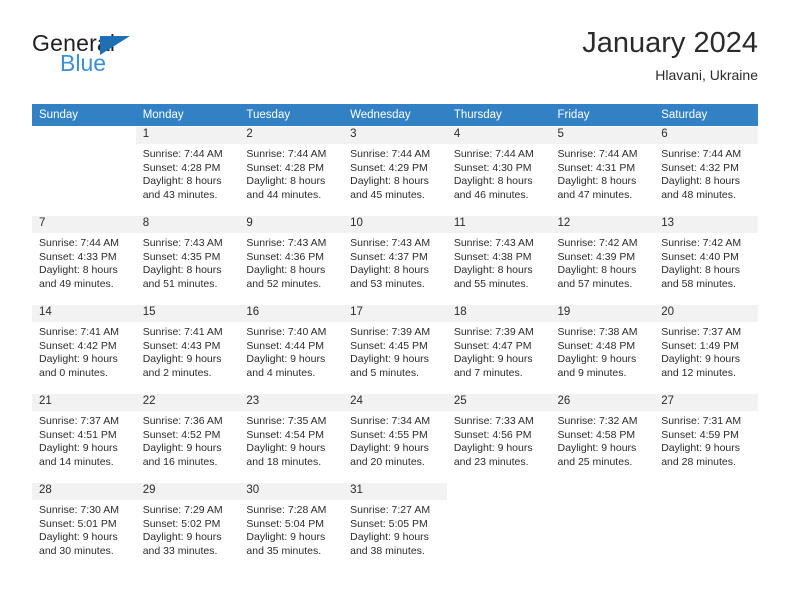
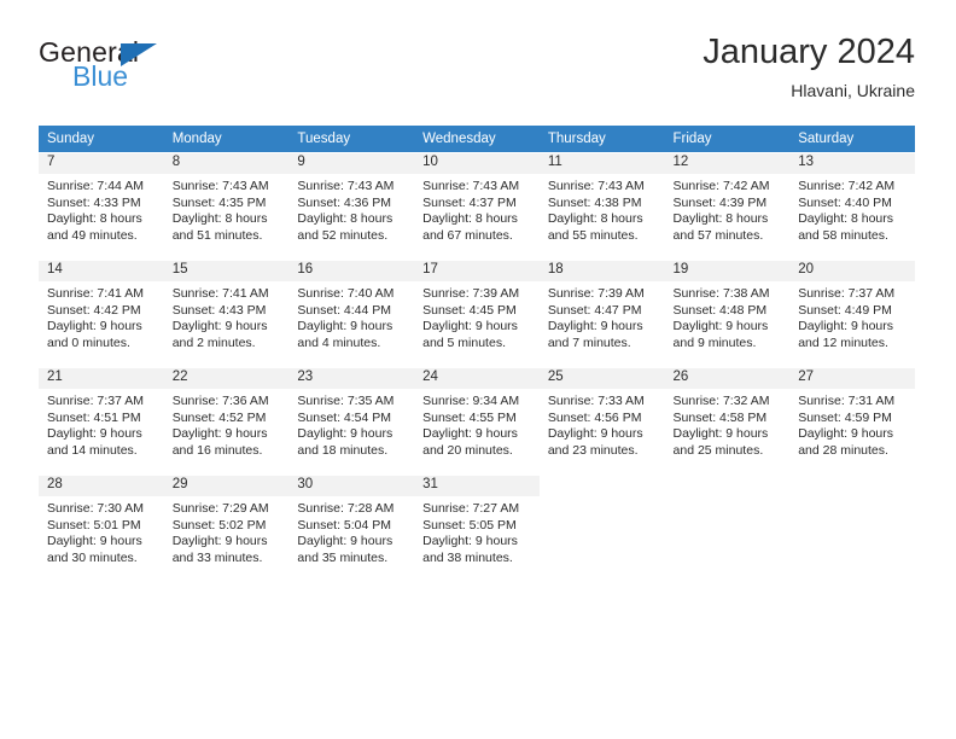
  General
  Blue
  January 2024
  Hlavani, Ukraine
  Sunday	Monday	Tuesday	Wednesday	Thursday	Friday	Saturday
- 	1Sunrise: 7:44 AMSunset: 4:28 PMDaylight: 8 hoursand 43 minutes.	2Sunrise: 7:44 AMSunset: 4:28 PMDaylight: 8 hoursand 44 minutes.	3Sunrise: 7:44 AMSunset: 4:29 PMDaylight: 8 hoursand 45 minutes.	4Sunrise: 7:44 AMSunset: 4:30 PMDaylight: 8 hoursand 46 minutes.	5Sunrise: 7:44 AMSunset: 4:31 PMDaylight: 8 hoursand 47 minutes.	6Sunrise: 7:44 AMSunset: 4:32 PMDaylight: 8 hoursand 48 minutes.
- 7Sunrise: 7:44 AMSunset: 4:33 PMDaylight: 8 hoursand 49 minutes.	8Sunrise: 7:43 AMSunset: 4:35 PMDaylight: 8 hoursand 51 minutes.	9Sunrise: 7:43 AMSunset: 4:36 PMDaylight: 8 hoursand 52 minutes.	10Sunrise: 7:43 AMSunset: 4:37 PMDaylight: 8 hoursand 53 minutes.	11Sunrise: 7:43 AMSunset: 4:38 PMDaylight: 8 hoursand 55 minutes.	12Sunrise: 7:42 AMSunset: 4:39 PMDaylight: 8 hoursand 57 minutes.	13Sunrise: 7:42 AMSunset: 4:40 PMDaylight: 8 hoursand 58 minutes.
+ 7Sunrise: 7:44 AMSunset: 4:33 PMDaylight: 8 hoursand 49 minutes.	8Sunrise: 7:43 AMSunset: 4:35 PMDaylight: 8 hoursand 51 minutes.	9Sunrise: 7:43 AMSunset: 4:36 PMDaylight: 8 hoursand 52 minutes.	10Sunrise: 7:43 AMSunset: 4:37 PMDaylight: 8 hoursand 67 minutes.	11Sunrise: 7:43 AMSunset: 4:38 PMDaylight: 8 hoursand 55 minutes.	12Sunrise: 7:42 AMSunset: 4:39 PMDaylight: 8 hoursand 57 minutes.	13Sunrise: 7:42 AMSunset: 4:40 PMDaylight: 8 hoursand 58 minutes.
- 14Sunrise: 7:41 AMSunset: 4:42 PMDaylight: 9 hoursand 0 minutes.	15Sunrise: 7:41 AMSunset: 4:43 PMDaylight: 9 hoursand 2 minutes.	16Sunrise: 7:40 AMSunset: 4:44 PMDaylight: 9 hoursand 4 minutes.	17Sunrise: 7:39 AMSunset: 4:45 PMDaylight: 9 hoursand 5 minutes.	18Sunrise: 7:39 AMSunset: 4:47 PMDaylight: 9 hoursand 7 minutes.	19Sunrise: 7:38 AMSunset: 4:48 PMDaylight: 9 hoursand 9 minutes.	20Sunrise: 7:37 AMSunset: 1:49 PMDaylight: 9 hoursand 12 minutes.
+ 14Sunrise: 7:41 AMSunset: 4:42 PMDaylight: 9 hoursand 0 minutes.	15Sunrise: 7:41 AMSunset: 4:43 PMDaylight: 9 hoursand 2 minutes.	16Sunrise: 7:40 AMSunset: 4:44 PMDaylight: 9 hoursand 4 minutes.	17Sunrise: 7:39 AMSunset: 4:45 PMDaylight: 9 hoursand 5 minutes.	18Sunrise: 7:39 AMSunset: 4:47 PMDaylight: 9 hoursand 7 minutes.	19Sunrise: 7:38 AMSunset: 4:48 PMDaylight: 9 hoursand 9 minutes.	20Sunrise: 7:37 AMSunset: 4:49 PMDaylight: 9 hoursand 12 minutes.
- 21Sunrise: 7:37 AMSunset: 4:51 PMDaylight: 9 hoursand 14 minutes.	22Sunrise: 7:36 AMSunset: 4:52 PMDaylight: 9 hoursand 16 minutes.	23Sunrise: 7:35 AMSunset: 4:54 PMDaylight: 9 hoursand 18 minutes.	24Sunrise: 7:34 AMSunset: 4:55 PMDaylight: 9 hoursand 20 minutes.	25Sunrise: 7:33 AMSunset: 4:56 PMDaylight: 9 hoursand 23 minutes.	26Sunrise: 7:32 AMSunset: 4:58 PMDaylight: 9 hoursand 25 minutes.	27Sunrise: 7:31 AMSunset: 4:59 PMDaylight: 9 hoursand 28 minutes.
+ 21Sunrise: 7:37 AMSunset: 4:51 PMDaylight: 9 hoursand 14 minutes.	22Sunrise: 7:36 AMSunset: 4:52 PMDaylight: 9 hoursand 16 minutes.	23Sunrise: 7:35 AMSunset: 4:54 PMDaylight: 9 hoursand 18 minutes.	24Sunrise: 9:34 AMSunset: 4:55 PMDaylight: 9 hoursand 20 minutes.	25Sunrise: 7:33 AMSunset: 4:56 PMDaylight: 9 hoursand 23 minutes.	26Sunrise: 7:32 AMSunset: 4:58 PMDaylight: 9 hoursand 25 minutes.	27Sunrise: 7:31 AMSunset: 4:59 PMDaylight: 9 hoursand 28 minutes.
  28Sunrise: 7:30 AMSunset: 5:01 PMDaylight: 9 hoursand 30 minutes.	29Sunrise: 7:29 AMSunset: 5:02 PMDaylight: 9 hoursand 33 minutes.	30Sunrise: 7:28 AMSunset: 5:04 PMDaylight: 9 hoursand 35 minutes.	31Sunrise: 7:27 AMSunset: 5:05 PMDaylight: 9 hoursand 38 minutes.
